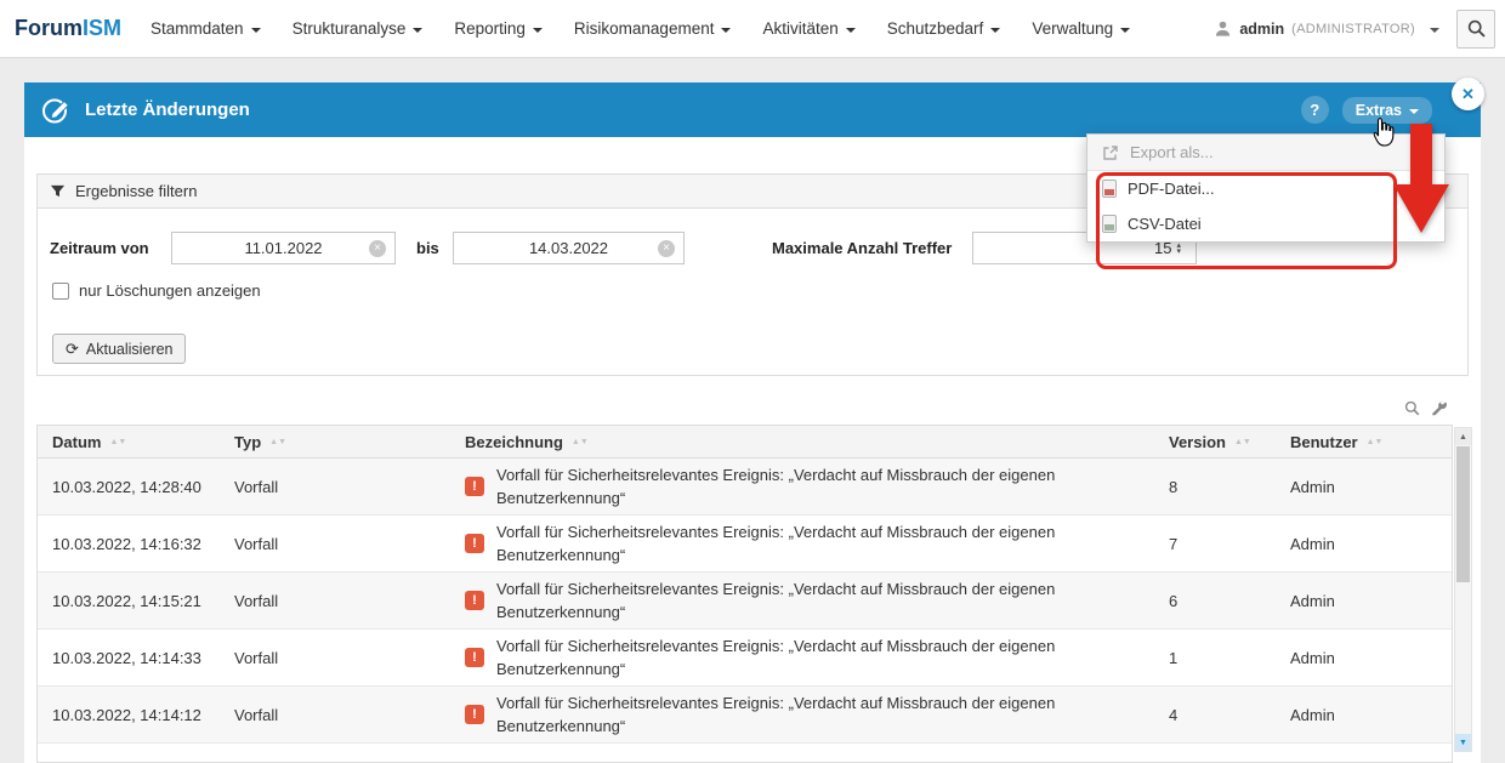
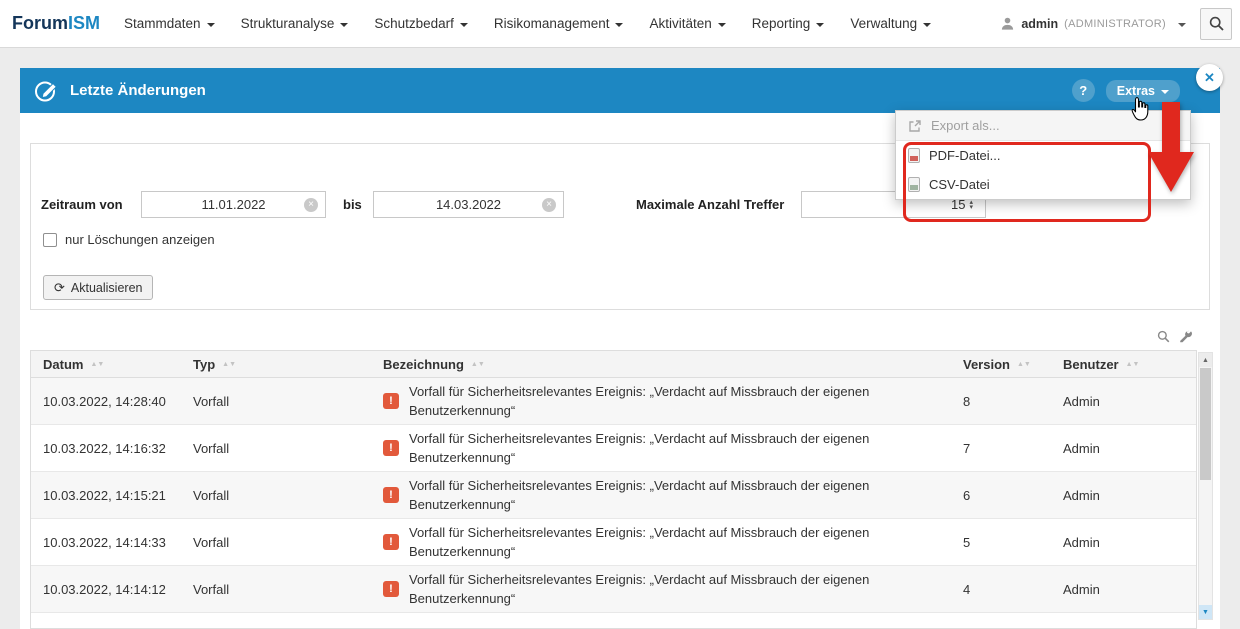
  ForumISM
  Stammdaten
  Strukturanalyse
- Reporting
+ Schutzbedarf
  Risikomanagement
  Aktivitäten
- Schutzbedarf
+ Reporting
  Verwaltung
  admin
  (ADMINISTRATOR)
  Letzte Änderungen
  ?
  Extras
  ✕
- Ergebnisse filtern
  Zeitraum von
  11.01.2022
  ×
  bis
  14.03.2022
  ×
  Maximale Anzahl Treffer
  15
  nur Löschungen anzeigen
  ⟳
  Aktualisieren
  Datum
  Typ
  Bezeichnung
  Version
  Benutzer
  10.03.2022, 14:28:40
  Vorfall
  !
  Vorfall für Sicherheitsrelevantes Ereignis: „Verdacht auf Missbrauch der eigenen Benutzerkennung“
  8
  Admin
  10.03.2022, 14:16:32
  Vorfall
  !
  Vorfall für Sicherheitsrelevantes Ereignis: „Verdacht auf Missbrauch der eigenen Benutzerkennung“
  7
  Admin
  10.03.2022, 14:15:21
  Vorfall
  !
  Vorfall für Sicherheitsrelevantes Ereignis: „Verdacht auf Missbrauch der eigenen Benutzerkennung“
  6
  Admin
  10.03.2022, 14:14:33
  Vorfall
  !
  Vorfall für Sicherheitsrelevantes Ereignis: „Verdacht auf Missbrauch der eigenen Benutzerkennung“
- 1
+ 5
  Admin
  10.03.2022, 14:14:12
  Vorfall
  !
  Vorfall für Sicherheitsrelevantes Ereignis: „Verdacht auf Missbrauch der eigenen Benutzerkennung“
  4
  Admin
  Export als...
  PDF-Datei...
  CSV-Datei
